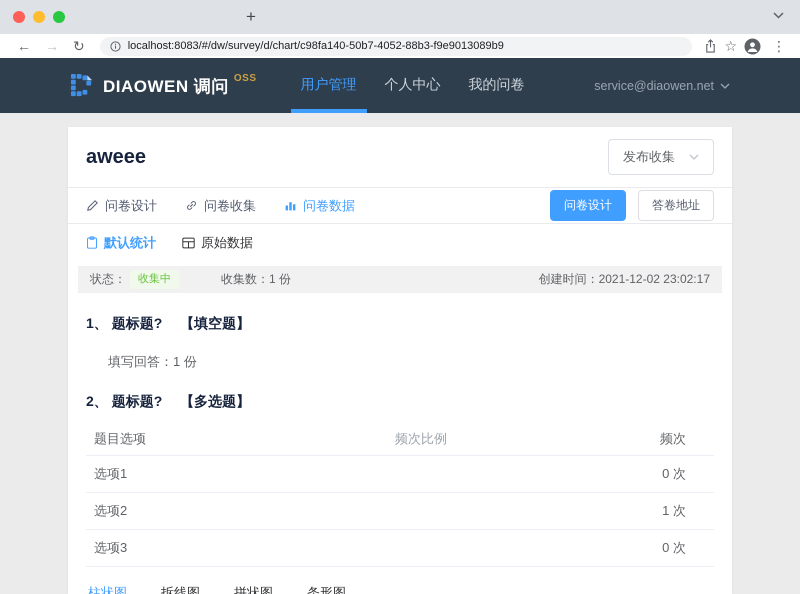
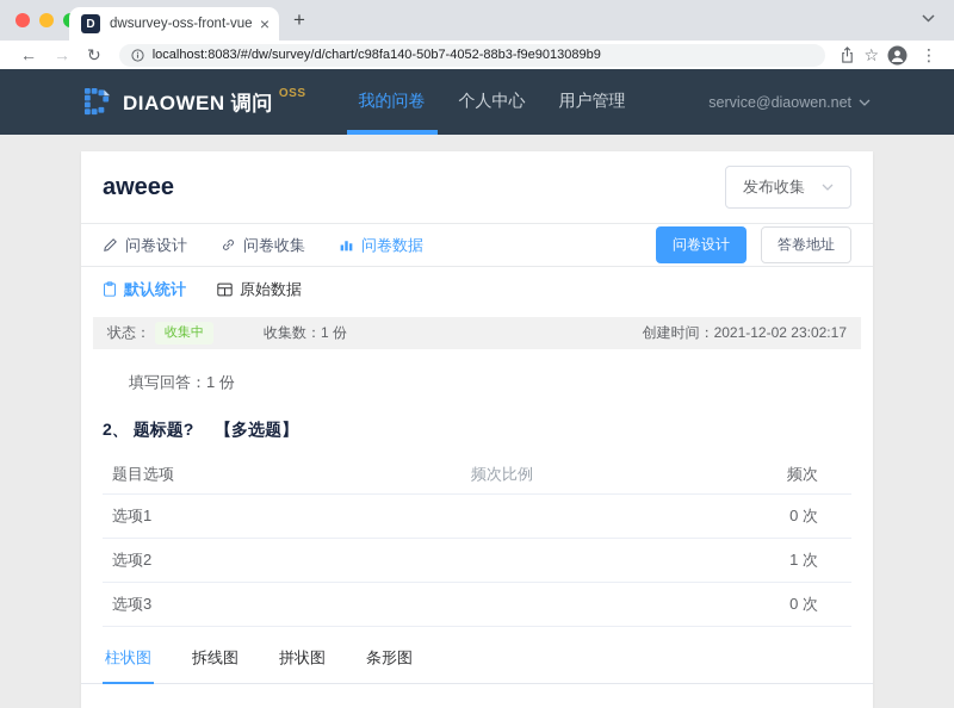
+ D
+ dwsurvey-oss-front-vue
+ ×
  +
  ←
  →
  ↻
  localhost:8083/#/dw/survey/d/chart/c98fa140-50b7-4052-88b3-f9e9013089b9
  ☆
  ⋮
  DIAOWEN 调问
  OSS
- 用户管理
+ 我的问卷
  个人中心
- 我的问卷
+ 用户管理
  service@diaowen.net
  aweee
  发布收集
  问卷设计
  问卷收集
  问卷数据
  问卷设计
  答卷地址
  默认统计
  原始数据
  状态：
  收集中
  收集数：1 份
  创建时间：2021-12-02 23:02:17
- 1、 题标题? 【填空题】
  填写回答：1 份
  2、 题标题? 【多选题】
  题目选项
  频次比例
  频次
  选项1
  0 次
  选项2
  1 次
  选项3
  0 次
  柱状图
  拆线图
  拼状图
  条形图
